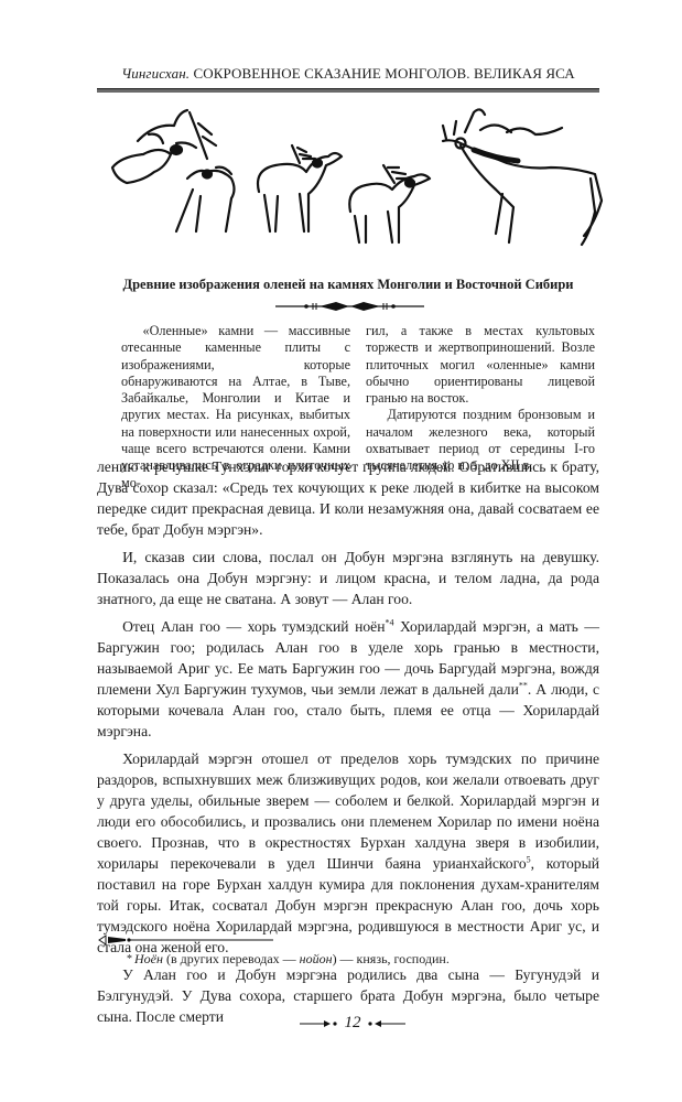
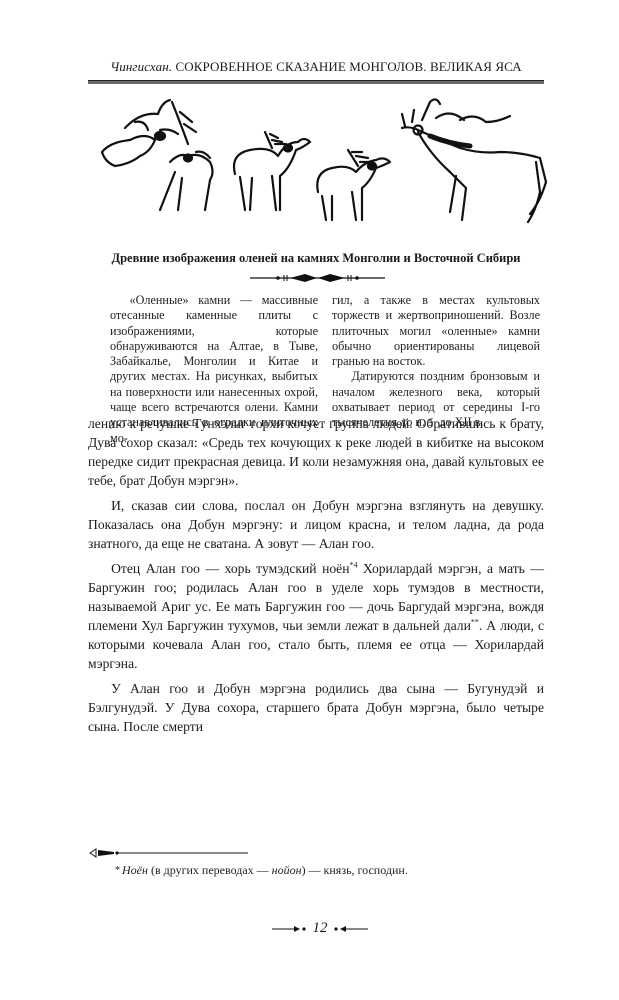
  Чингисхан. СОКРОВЕННОЕ СКАЗАНИЕ МОНГОЛОВ. ВЕЛИКАЯ ЯСА
  Древние изображения оленей на камнях Монголии и Восточной Сибири
  «Оленные» камни — массивные отесанные каменные плиты с изображениями, которые обнаруживаются на Алтае, в Тыве, Забайкалье, Монголии и Китае и других местах. На рисунках, выбитых на поверхности или нанесенных охрой, чаще всего встречаются олени. Камни устанавливались в оградки плиточных мо-
  гил, а также в местах культовых торжеств и жертвоприношений. Возле плиточных могил «оленные» камни обычно ориентированы лицевой гранью на восток.
  Датируются поздним бронзовым и началом железного века, который охватывает период от середины I-го тысячелетия до н. э. до XII в.
- лению к речушке Тунхэлиг горхи кочует группа людей. Обратившись к брату, Дува сохор сказал: «Средь тех кочующих к реке людей в кибитке на высоком передке сидит прекрасная девица. И коли незамужняя она, давай сосватаем ее тебе, брат Добун мэргэн».
+ лению к речушке Тунхэлиг горхи кочует группа людей. Обратившись к брату, Дува сохор сказал: «Средь тех кочующих к реке людей в кибитке на высоком передке сидит прекрасная девица. И коли незамужняя она, давай культовых ее тебе, брат Добун мэргэн».
  И, сказав сии слова, послал он Добун мэргэна взглянуть на девушку. Показалась она Добун мэргэну: и лицом красна, и телом ладна, да рода знатного, да еще не сватана. А зовут — Алан гоо.
- Отец Алан гоо — хорь тумэдский ноён*4 Хорилардай мэргэн, а мать — Баргужин гоо; родилась Алан гоо в уделе хорь гранью в местности, называемой Ариг ус. Ее мать Баргужин гоо — дочь Баргудай мэргэна, вождя племени Хул Баргужин тухумов, чьи земли лежат в дальней дали**. А люди, с которыми кочевала Алан гоо, стало быть, племя ее отца — Хорилардай мэргэна.
+ Отец Алан гоо — хорь тумэдский ноён*4 Хорилардай мэргэн, а мать — Баргужин гоо; родилась Алан гоо в уделе хорь тумэдов в местности, называемой Ариг ус. Ее мать Баргужин гоо — дочь Баргудай мэргэна, вождя племени Хул Баргужин тухумов, чьи земли лежат в дальней дали**. А люди, с которыми кочевала Алан гоо, стало быть, племя ее отца — Хорилардай мэргэна.
- Хорилардай мэргэн отошел от пределов хорь тумэдских по причине раздоров, вспыхнувших меж близживущих родов, кои желали отвоевать друг у друга уделы, обильные зверем — соболем и белкой. Хорилардай мэргэн и люди его обособились, и прозвались они племенем Хорилар по имени ноёна своего. Прознав, что в окрестностях Бурхан халдуна зверя в изобилии, хорилары перекочевали в удел Шинчи баяна урианхайского5, который поставил на горе Бурхан халдун кумира для поклонения духам-хранителям той горы. Итак, сосватал Добун мэргэн прекрасную Алан гоо, дочь хорь тумэдского ноёна Хорилардай мэргэна, родившуюся в местности Ариг ус, и стала она женой его.
  У Алан гоо и Добун мэргэна родились два сына — Бугунудэй и Бэлгунудэй. У Дува сохора, старшего брата Добун мэргэна, было четыре сына. После смерти
  *
  Ноён (в других переводах — нойон) — князь, господин.
  12
